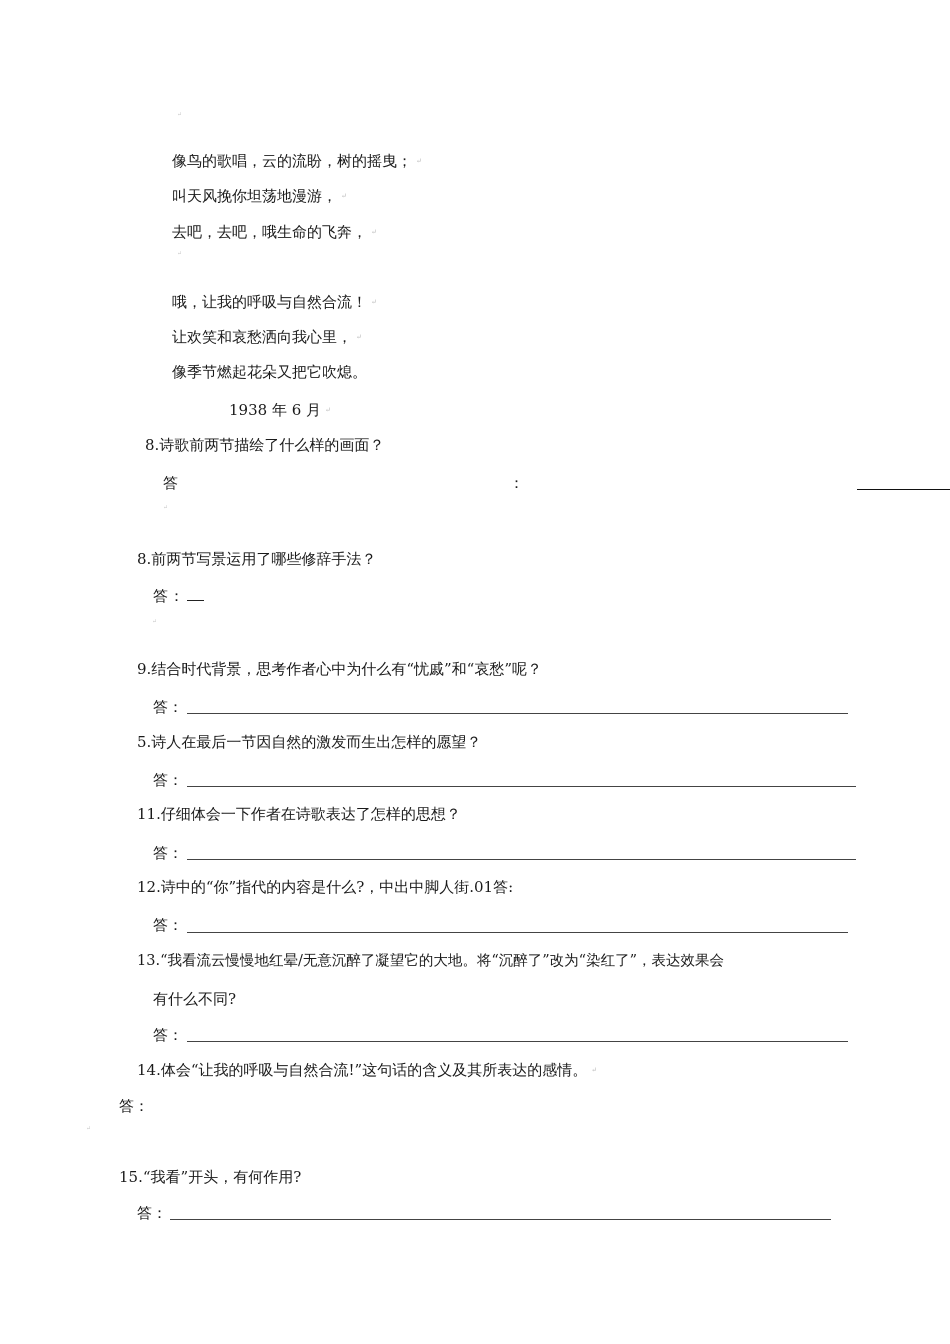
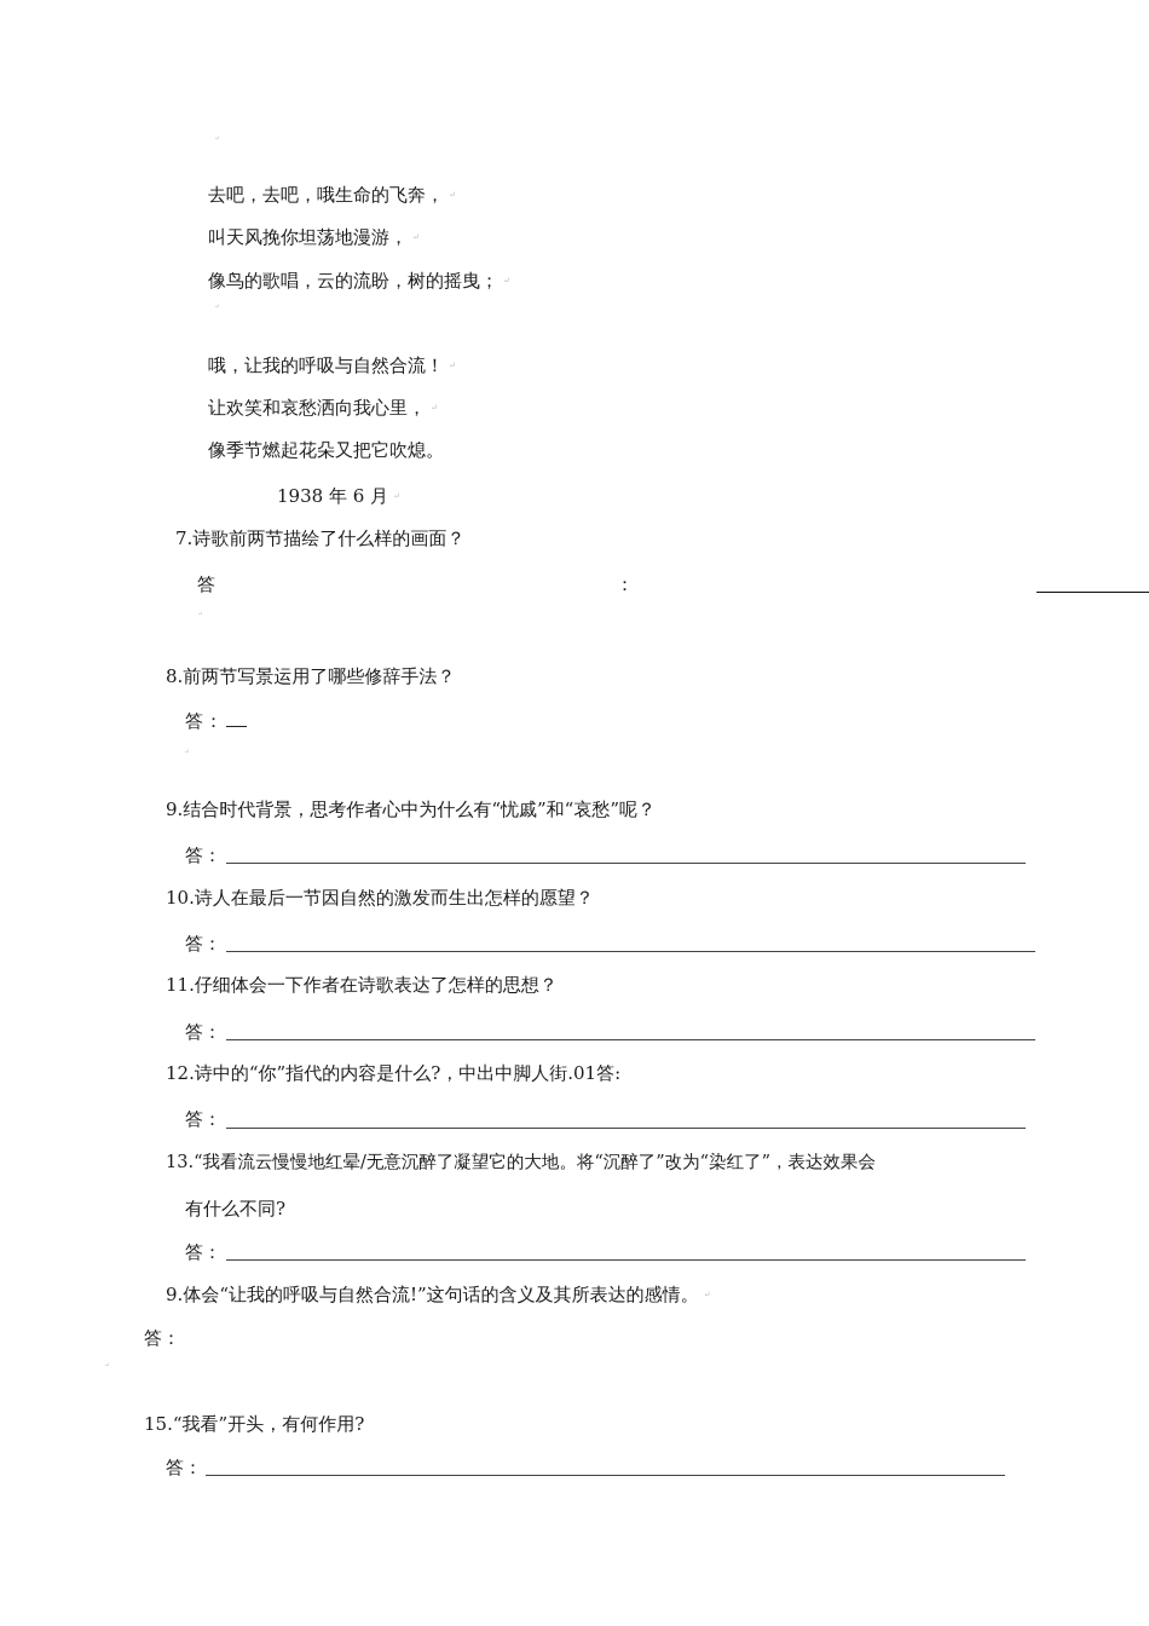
- 像鸟的歌唱，云的流盼，树的摇曳； ↵
+ 去吧，去吧，哦生命的飞奔， ↵
  叫天风挽你坦荡地漫游， ↵
- 去吧，去吧，哦生命的飞奔， ↵
+ 像鸟的歌唱，云的流盼，树的摇曳； ↵
  哦，让我的呼吸与自然合流！ ↵
  让欢笑和哀愁洒向我心里， ↵
  像季节燃起花朵又把它吹熄。
  1938 年 6 月 ↵
- 8.诗歌前两节描绘了什么样的画面？
+ 7.诗歌前两节描绘了什么样的画面？
  答
  ：
  8.前两节写景运用了哪些修辞手法？
  答：
  9.结合时代背景，思考作者心中为什么有“忧戚”和“哀愁”呢？
  答：
- 5.诗人在最后一节因自然的激发而生出怎样的愿望？
+ 10.诗人在最后一节因自然的激发而生出怎样的愿望？
  答：
  11.仔细体会一下作者在诗歌表达了怎样的思想？
  答：
  12.诗中的“你”指代的内容是什么?，中出中脚人街.01答:
  答：
  13.“我看流云慢慢地红晕/无意沉醉了凝望它的大地。将“沉醉了”改为“染红了”，表达效果会
  有什么不同?
  答：
- 14.体会“让我的呼吸与自然合流!”这句话的含义及其所表达的感情。 ↵
+ 9.体会“让我的呼吸与自然合流!”这句话的含义及其所表达的感情。 ↵
  答：
  15.“我看”开头，有何作用?
  答：
